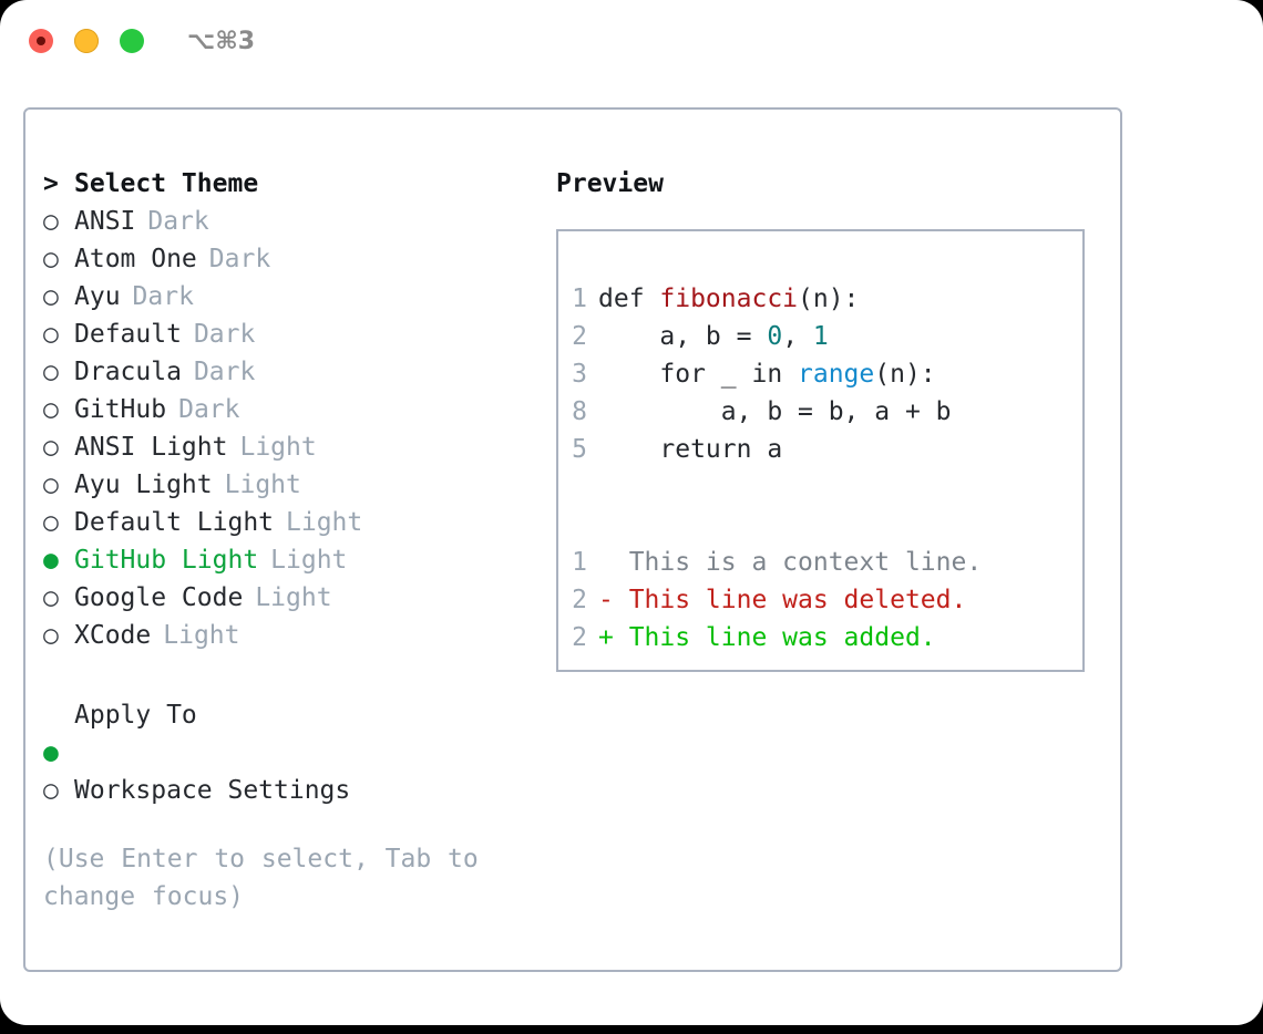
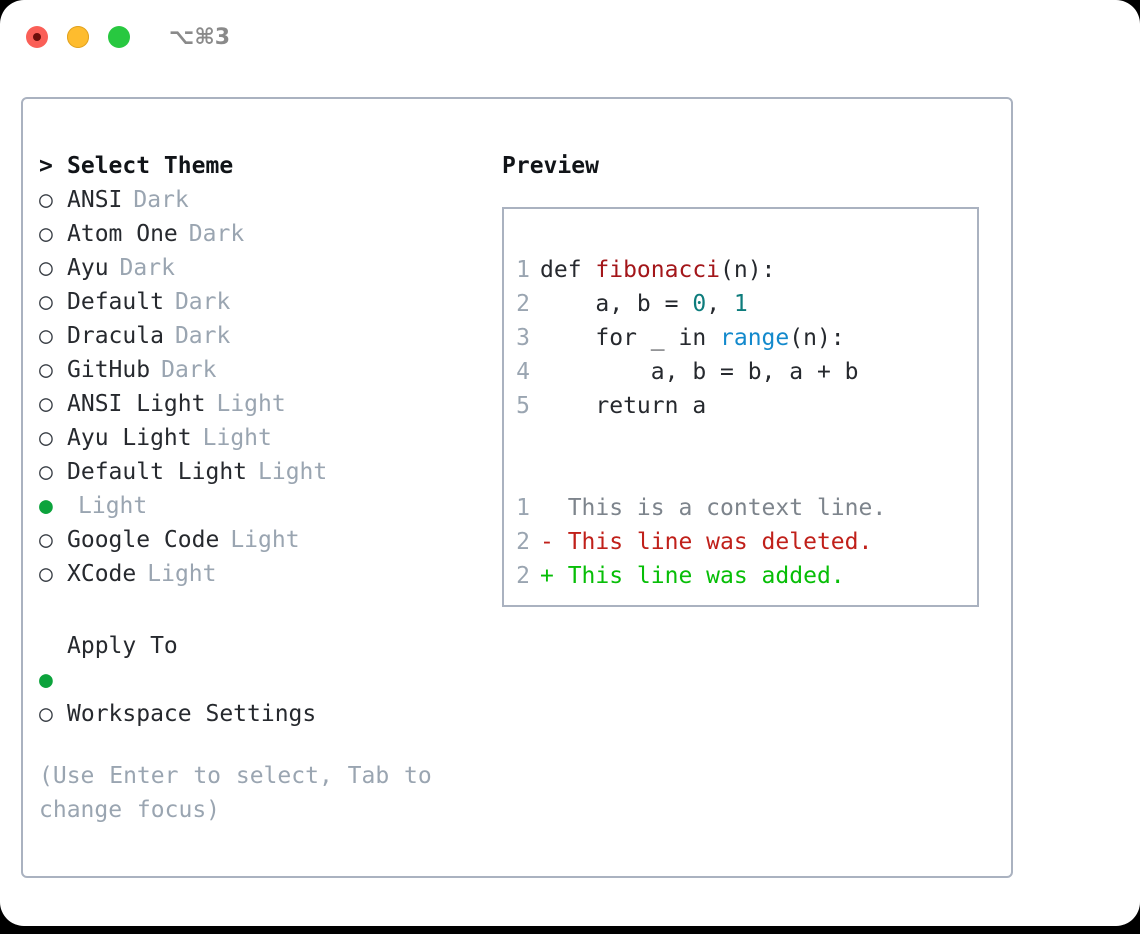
  ⌥⌘3
  >
  Select Theme
  ○
  ANSI
  Dark
  ○
  Atom One
  Dark
  ○
  Ayu
  Dark
  ○
  Default
  Dark
  ○
  Dracula
  Dark
  ○
  GitHub
  Dark
  ○
  ANSI Light
  Light
  ○
  Ayu Light
  Light
  ○
  Default Light
  Light
  ●
- GitHub Light
  Light
  ○
  Google Code
  Light
  ○
  XCode
  Light
  Apply To
  ●
  ○
  Workspace Settings
  (Use Enter to select, Tab to change focus)
  Preview
  1
  def fibonacci(n):
  2
  a, b = 0, 1
  3
  for _ in range(n):
- 8
+ 4
  a, b = b, a + b
  5
  return a
  1
  This is a context line.
  2
  - This line was deleted.
  2
  + This line was added.
